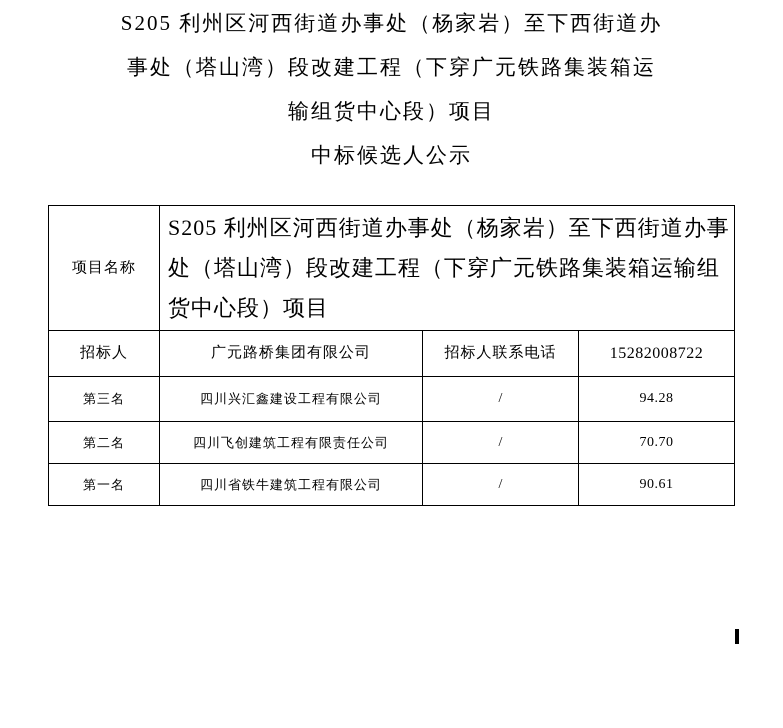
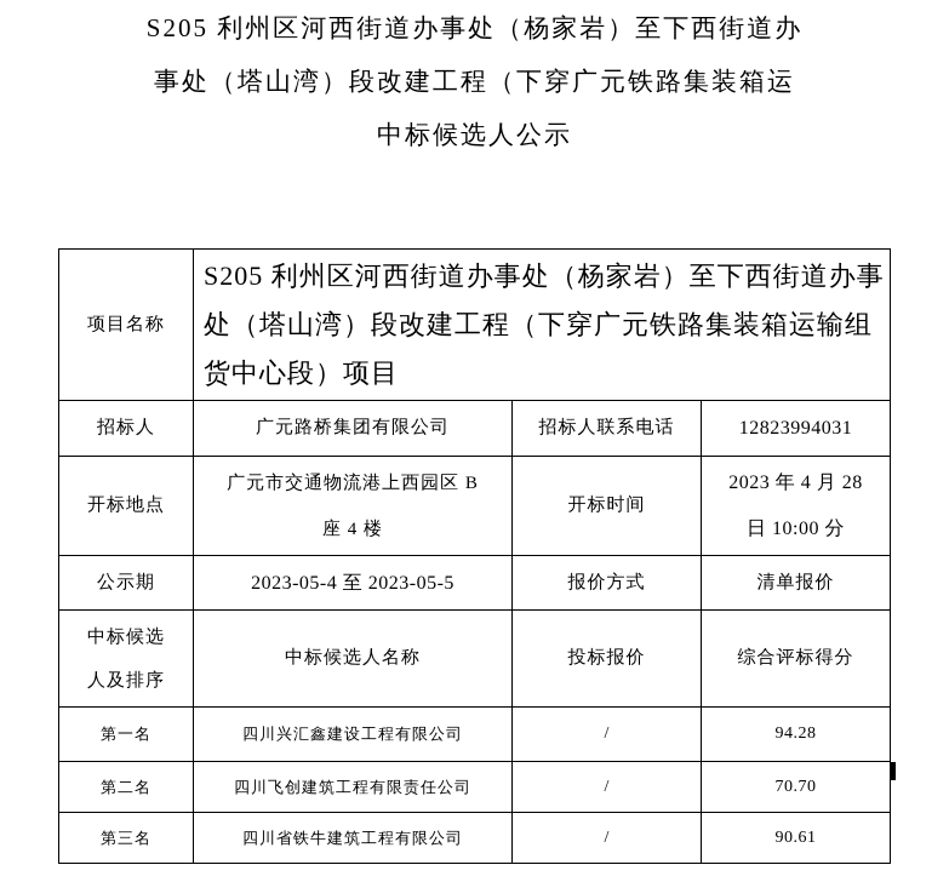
  S205 利州区河西街道办事处（杨家岩）至下西街道办
  事处（塔山湾）段改建工程（下穿广元铁路集装箱运
- 输组货中心段）项目
  中标候选人公示
  项目名称	S205 利州区河西街道办事处（杨家岩）至下西街道办事处（塔山湾）段改建工程（下穿广元铁路集装箱运输组货中心段）项目
- 招标人	广元路桥集团有限公司	招标人联系电话	15282008722
+ 招标人	广元路桥集团有限公司	招标人联系电话	12823994031
+ 开标地点	广元市交通物流港上西园区 B 座 4 楼	开标时间	2023 年 4 月 28 日 10:00 分
+ 公示期	2023-05-4 至 2023-05-5	报价方式	清单报价
+ 中标候选 人及排序	中标候选人名称	投标报价	综合评标得分
- 第三名	四川兴汇鑫建设工程有限公司	/	94.28
+ 第一名	四川兴汇鑫建设工程有限公司	/	94.28
  第二名	四川飞创建筑工程有限责任公司	/	70.70
- 第一名	四川省铁牛建筑工程有限公司	/	90.61
+ 第三名	四川省铁牛建筑工程有限公司	/	90.61
